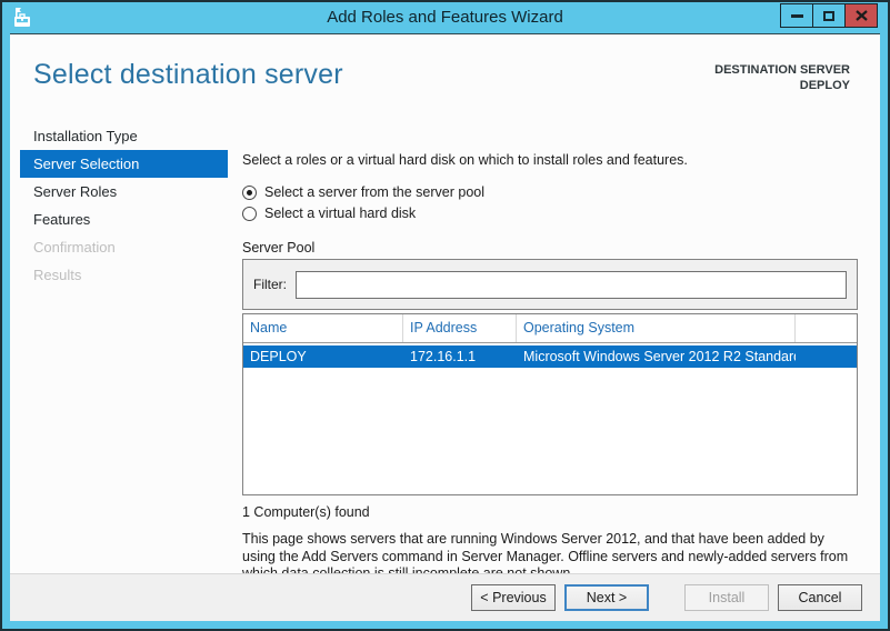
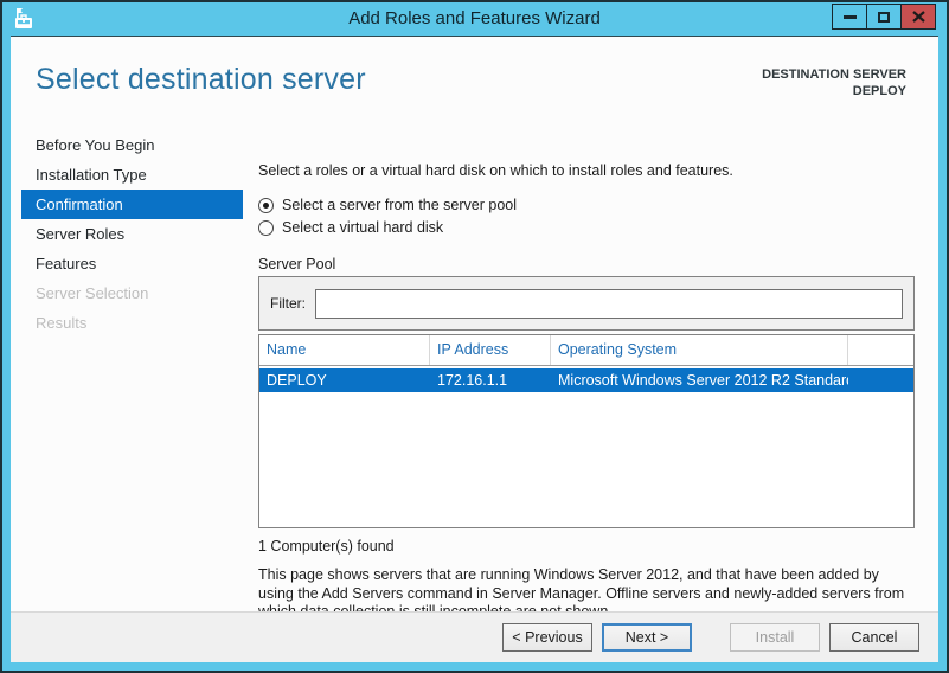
  Add Roles and Features Wizard
  Select destination server
  DESTINATION SERVER
  DEPLOY
+ Before You Begin
  Installation Type
- Server Selection
+ Confirmation
  Server Roles
  Features
- Confirmation
+ Server Selection
  Results
  Select a roles or a virtual hard disk on which to install roles and features.
  Select a server from the server pool
  Select a virtual hard disk
  Server Pool
  Filter:
  Name
  IP Address
  Operating System
  DEPLOY
  172.16.1.1
  Microsoft Windows Server 2012 R2 Standar
  1 Computer(s) found
  This page shows servers that are running Windows Server 2012, and that have been added by using the Add Servers command in Server Manager. Offline servers and newly-added servers from
  < Previous
  Next >
  Install
  Cancel
